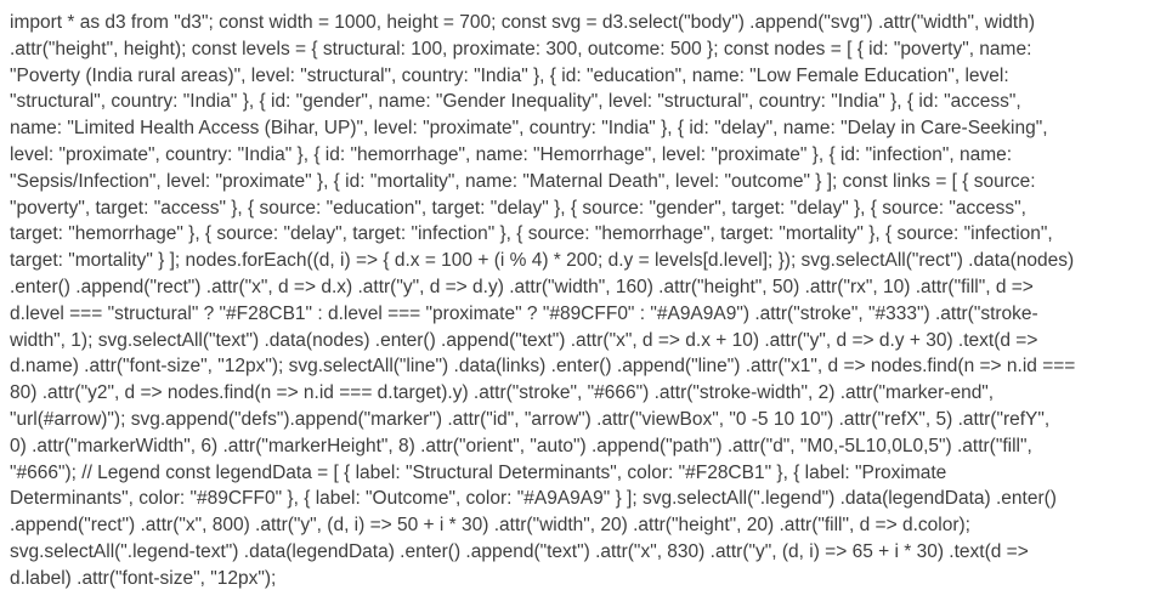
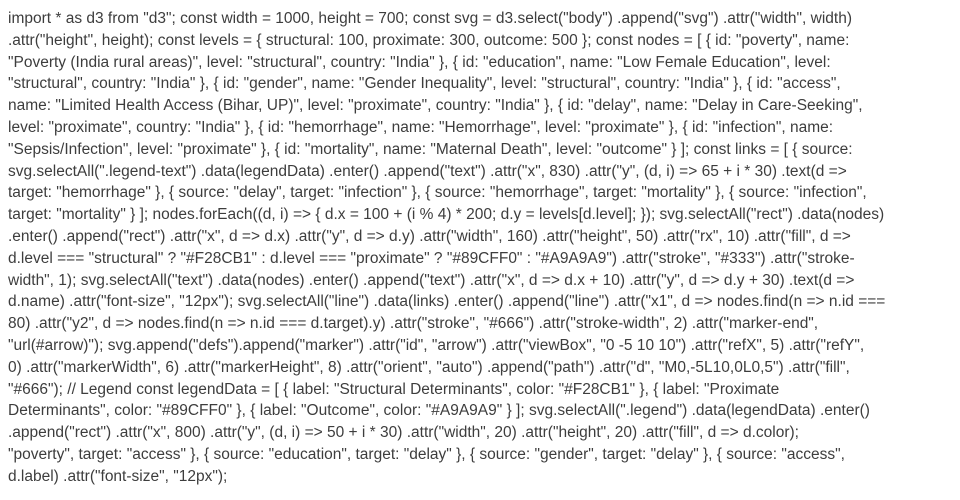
  import * as d3 from "d3"; const width = 1000, height = 700; const svg = d3.select("body") .append("svg") .attr("width", width)
  .attr("height", height); const levels = { structural: 100, proximate: 300, outcome: 500 }; const nodes = [ { id: "poverty", name:
  "Poverty (India rural areas)", level: "structural", country: "India" }, { id: "education", name: "Low Female Education", level:
  "structural", country: "India" }, { id: "gender", name: "Gender Inequality", level: "structural", country: "India" }, { id: "access",
  name: "Limited Health Access (Bihar, UP)", level: "proximate", country: "India" }, { id: "delay", name: "Delay in Care-Seeking",
  level: "proximate", country: "India" }, { id: "hemorrhage", name: "Hemorrhage", level: "proximate" }, { id: "infection", name:
  "Sepsis/Infection", level: "proximate" }, { id: "mortality", name: "Maternal Death", level: "outcome" } ]; const links = [ { source:
- "poverty", target: "access" }, { source: "education", target: "delay" }, { source: "gender", target: "delay" }, { source: "access",
+ svg.selectAll(".legend-text") .data(legendData) .enter() .append("text") .attr("x", 830) .attr("y", (d, i) => 65 + i * 30) .text(d =>
  target: "hemorrhage" }, { source: "delay", target: "infection" }, { source: "hemorrhage", target: "mortality" }, { source: "infection",
  target: "mortality" } ]; nodes.forEach((d, i) => { d.x = 100 + (i % 4) * 200; d.y = levels[d.level]; }); svg.selectAll("rect") .data(nodes)
  .enter() .append("rect") .attr("x", d => d.x) .attr("y", d => d.y) .attr("width", 160) .attr("height", 50) .attr("rx", 10) .attr("fill", d =>
  d.level === "structural" ? "#F28CB1" : d.level === "proximate" ? "#89CFF0" : "#A9A9A9") .attr("stroke", "#333") .attr("stroke-
  width", 1); svg.selectAll("text") .data(nodes) .enter() .append("text") .attr("x", d => d.x + 10) .attr("y", d => d.y + 30) .text(d =>
  d.name) .attr("font-size", "12px"); svg.selectAll("line") .data(links) .enter() .append("line") .attr("x1", d => nodes.find(n => n.id ===
  80) .attr("y2", d => nodes.find(n => n.id === d.target).y) .attr("stroke", "#666") .attr("stroke-width", 2) .attr("marker-end",
  "url(#arrow)"); svg.append("defs").append("marker") .attr("id", "arrow") .attr("viewBox", "0 -5 10 10") .attr("refX", 5) .attr("refY",
  0) .attr("markerWidth", 6) .attr("markerHeight", 8) .attr("orient", "auto") .append("path") .attr("d", "M0,-5L10,0L0,5") .attr("fill",
  "#666"); // Legend const legendData = [ { label: "Structural Determinants", color: "#F28CB1" }, { label: "Proximate
  Determinants", color: "#89CFF0" }, { label: "Outcome", color: "#A9A9A9" } ]; svg.selectAll(".legend") .data(legendData) .enter()
  .append("rect") .attr("x", 800) .attr("y", (d, i) => 50 + i * 30) .attr("width", 20) .attr("height", 20) .attr("fill", d => d.color);
- svg.selectAll(".legend-text") .data(legendData) .enter() .append("text") .attr("x", 830) .attr("y", (d, i) => 65 + i * 30) .text(d =>
+ "poverty", target: "access" }, { source: "education", target: "delay" }, { source: "gender", target: "delay" }, { source: "access",
  d.label) .attr("font-size", "12px");
